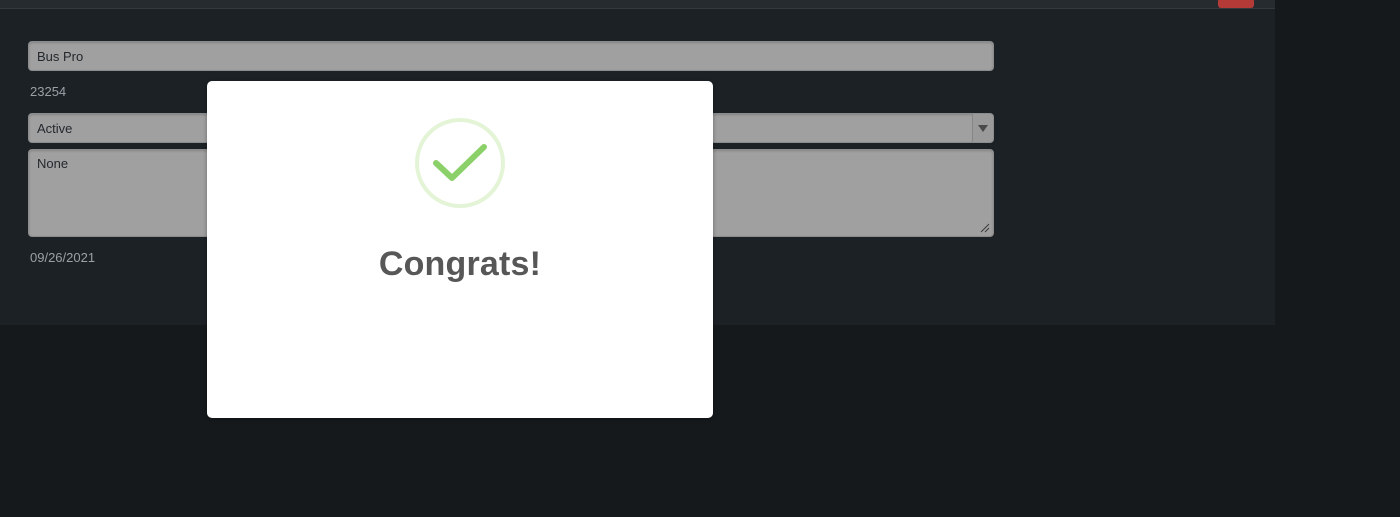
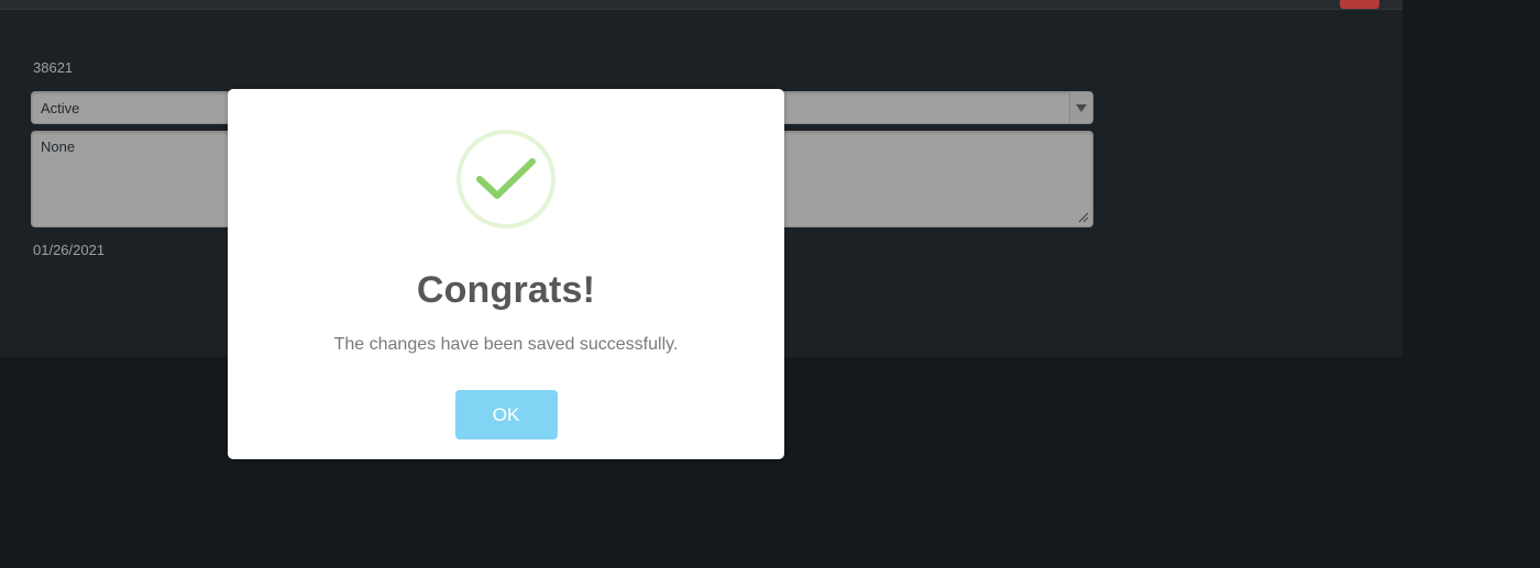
- Bus Pro
- 23254
+ 38621
  Active
  None
- 09/26/2021
+ 01/26/2021
  Congrats!
+ The changes have been saved successfully.
+ OK
